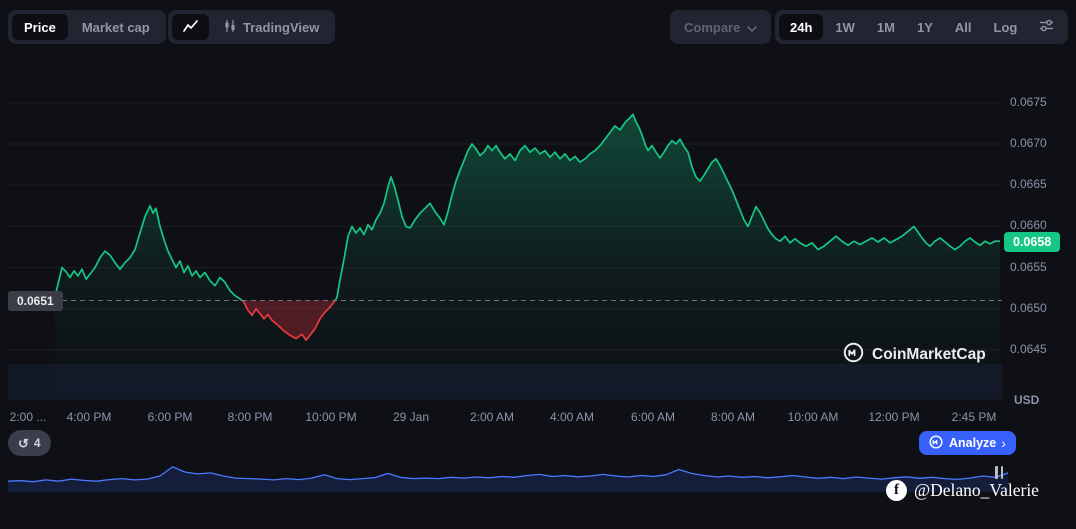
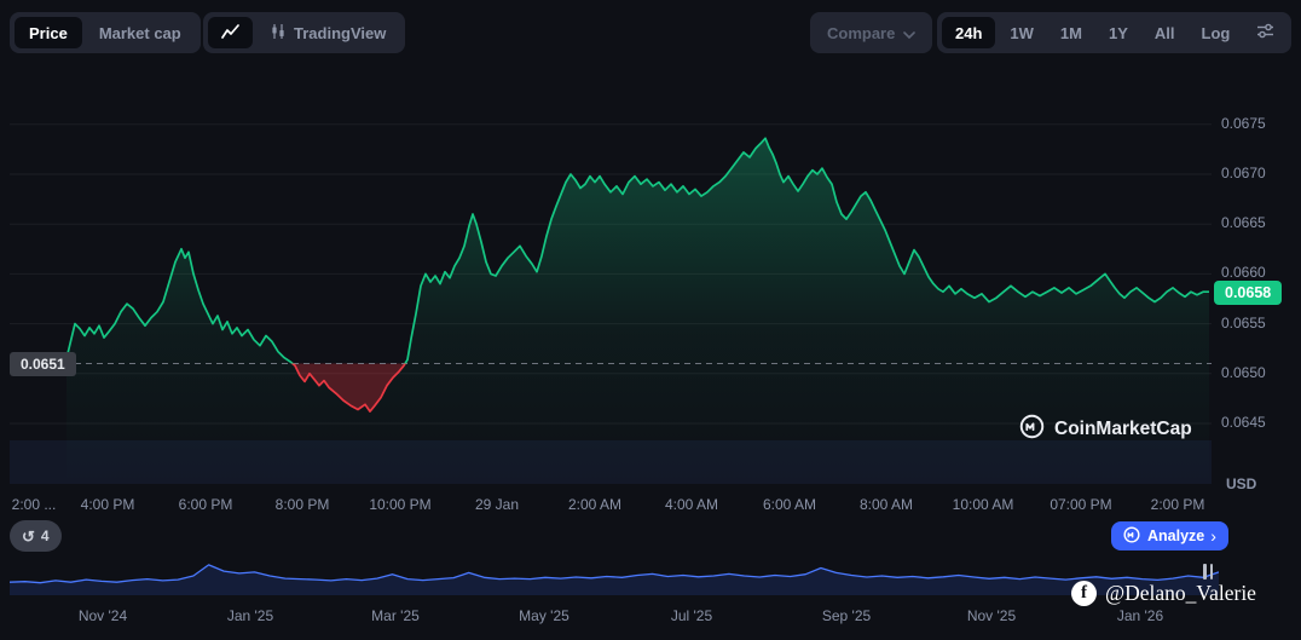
  Price
  Market cap
  TradingView
  Compare
  24h
  1W
  1M
  1Y
  All
  Log
  0.0675
  0.0670
  0.0665
  0.0660
  0.0655
  0.0650
  0.0645
  2:00 ...
  4:00 PM
  6:00 PM
  8:00 PM
  10:00 PM
  29 Jan
  2:00 AM
  4:00 AM
  6:00 AM
  8:00 AM
  10:00 AM
- 12:00 PM
+ 07:00 PM
- 2:45 PM
+ 2:00 PM
  0.0651
  0.0658
  USD
  CoinMarketCap
  ↺
  4
  Analyze
  ›
+ Nov '24
+ Jan '25
+ Mar '25
+ May '25
+ Jul '25
+ Sep '25
+ Nov '25
+ Jan '26
  f
  @Delano_Valerie
